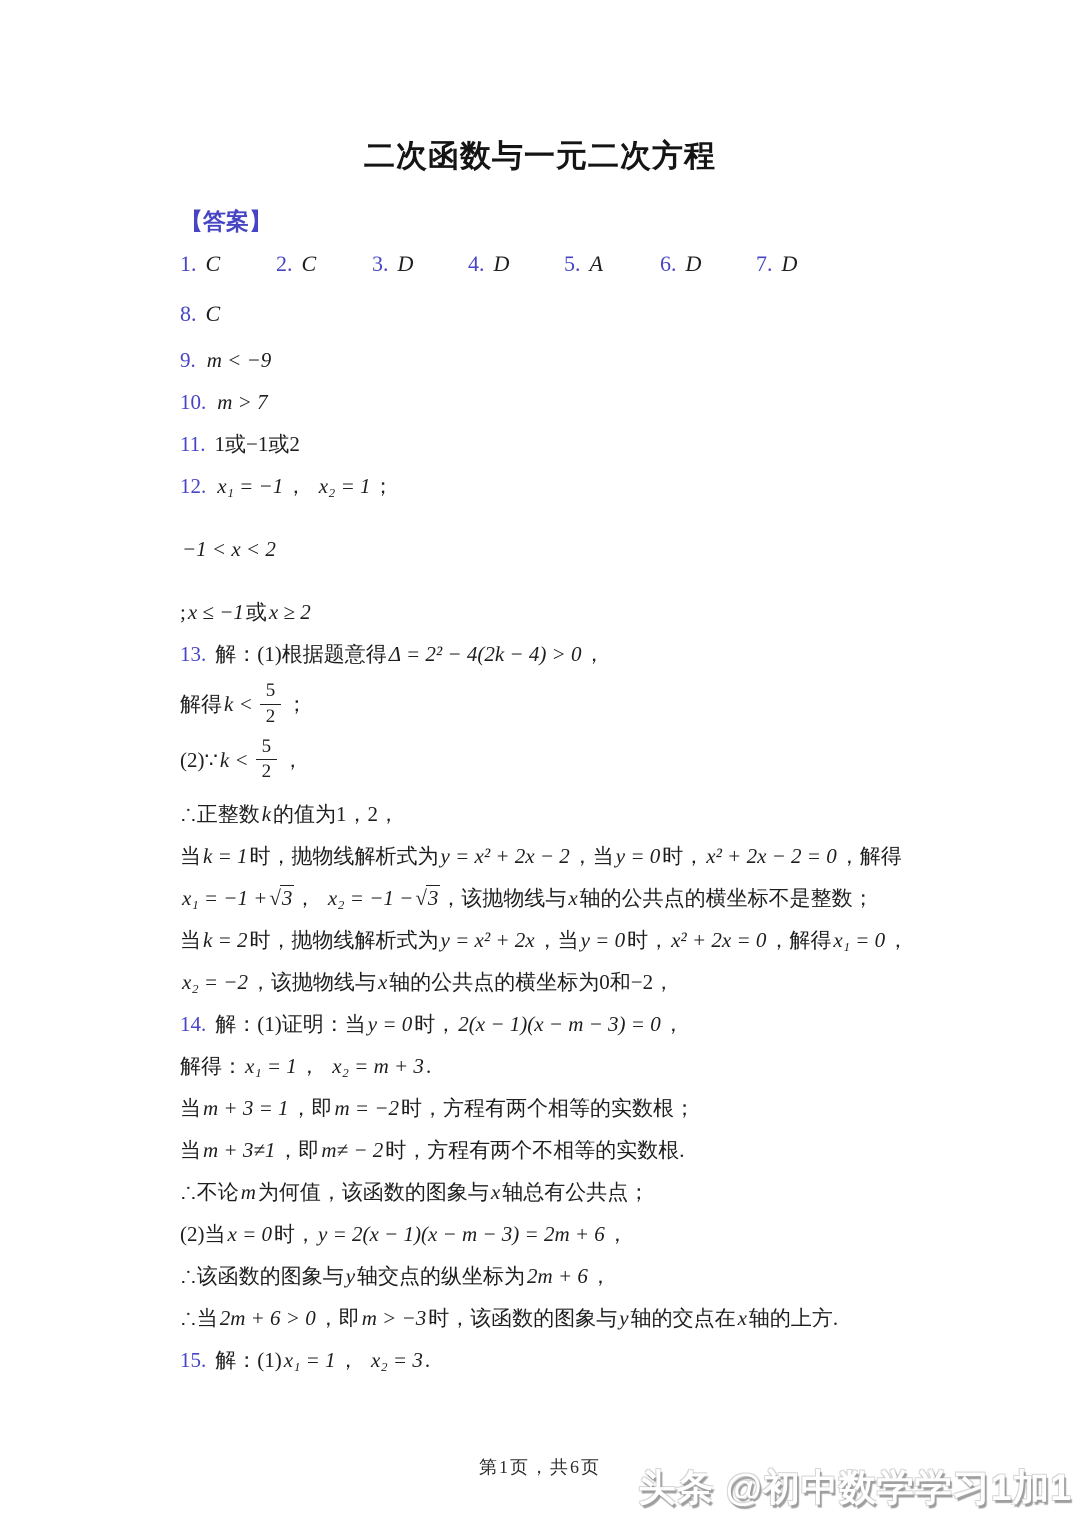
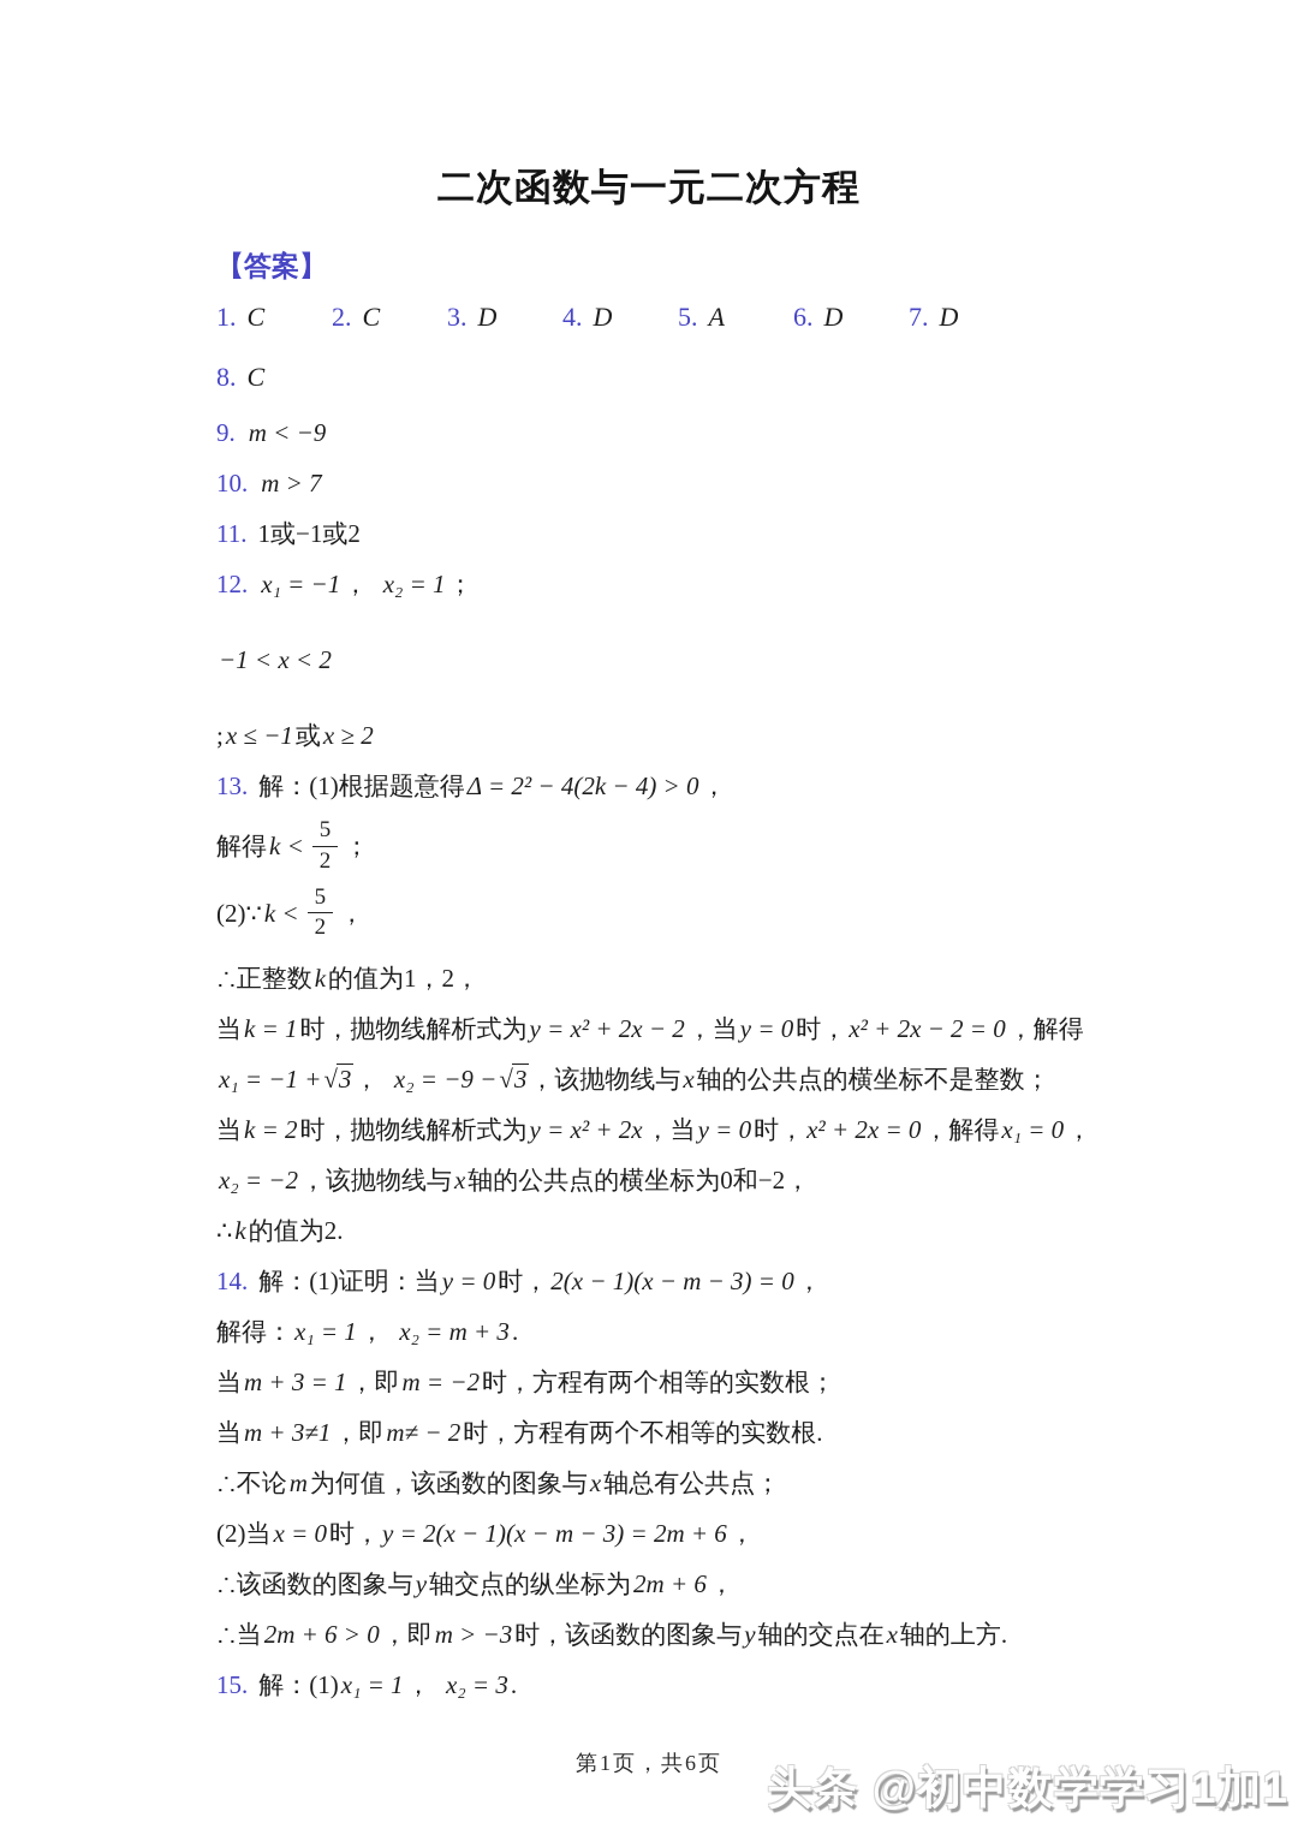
  二次函数与一元二次方程
  【答案】
  1.
  C
  2.
  C
  3.
  D
  4.
  D
  5.
  A
  6.
  D
  7.
  D
  8.
  C
  9. m < −9
  10. m > 7
  11. 1或−1或2
  12. x₁ = −1， x₂ = 1；
  −1 < x < 2
  ;x ≤ −1或x ≥ 2
  13. 解：(1)根据题意得Δ = 2² − 4(2k − 4) > 0，
  解得k <
  5
  2
  ；
  (2)∵k <
  5
  2
  ，
  ∴正整数k的值为1，2，
  当k = 1时，抛物线解析式为y = x² + 2x − 2，当y = 0时，x² + 2x − 2 = 0，解得
- x₁ = −1 +√3， x₂ = −1 −√3，该抛物线与x轴的公共点的横坐标不是整数；
+ x₁ = −1 +√3， x₂ = −9 −√3，该抛物线与x轴的公共点的横坐标不是整数；
  当k = 2时，抛物线解析式为y = x² + 2x，当y = 0时，x² + 2x = 0，解得x₁ = 0，
  x₂ = −2，该抛物线与x轴的公共点的横坐标为0和−2，
+ ∴k的值为2.
  14. 解：(1)证明：当y = 0时，2(x − 1)(x − m − 3) = 0，
  解得：x₁ = 1， x₂ = m + 3.
  当m + 3 = 1，即m = −2时，方程有两个相等的实数根；
  当m + 3≠1，即m≠ − 2时，方程有两个不相等的实数根.
  ∴不论m为何值，该函数的图象与x轴总有公共点；
  (2)当x = 0时，y = 2(x − 1)(x − m − 3) = 2m + 6，
  ∴该函数的图象与y轴交点的纵坐标为2m + 6，
  ∴当2m + 6 > 0，即m > −3时，该函数的图象与y轴的交点在x轴的上方.
  15. 解：(1)x₁ = 1， x₂ = 3.
  第1页，共6页
  头条 @初中数学学习1加1
